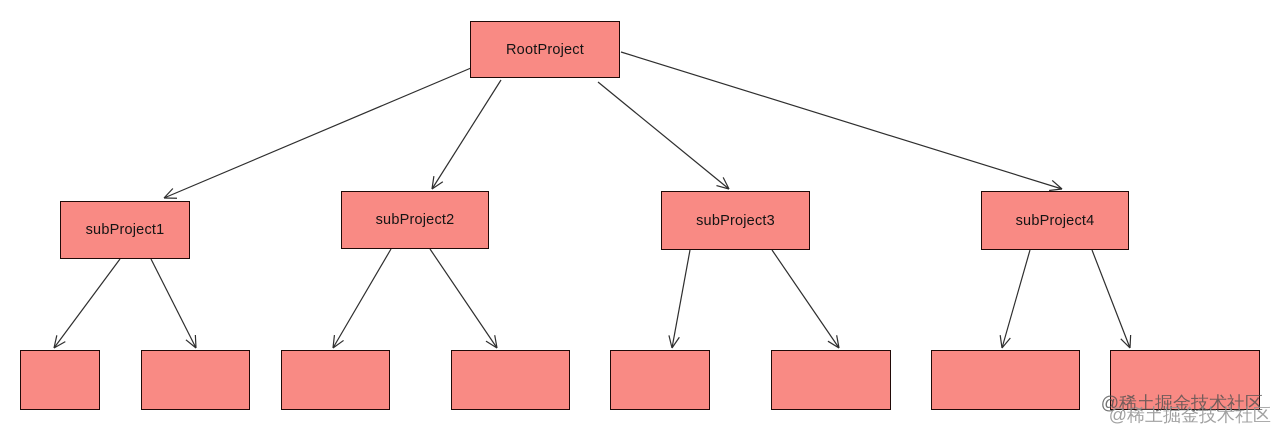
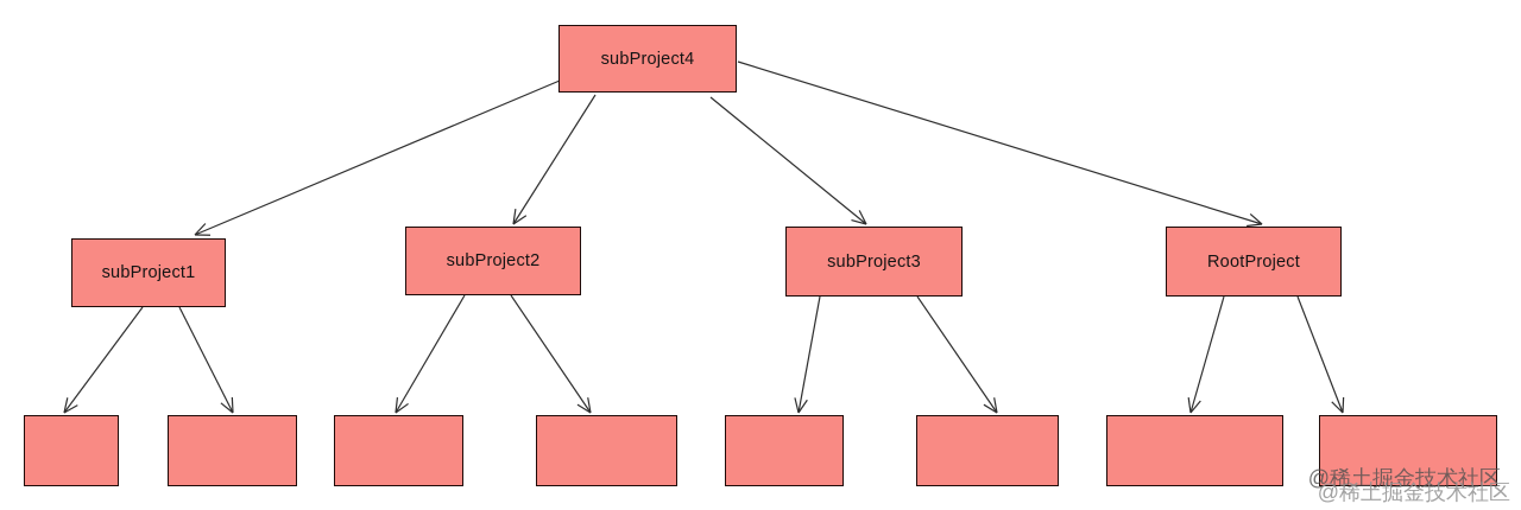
- RootProject
+ subProject4
  subProject1
  subProject2
  subProject3
- subProject4
+ RootProject
  @稀土掘金技术社区
  @稀土掘金技术社区
